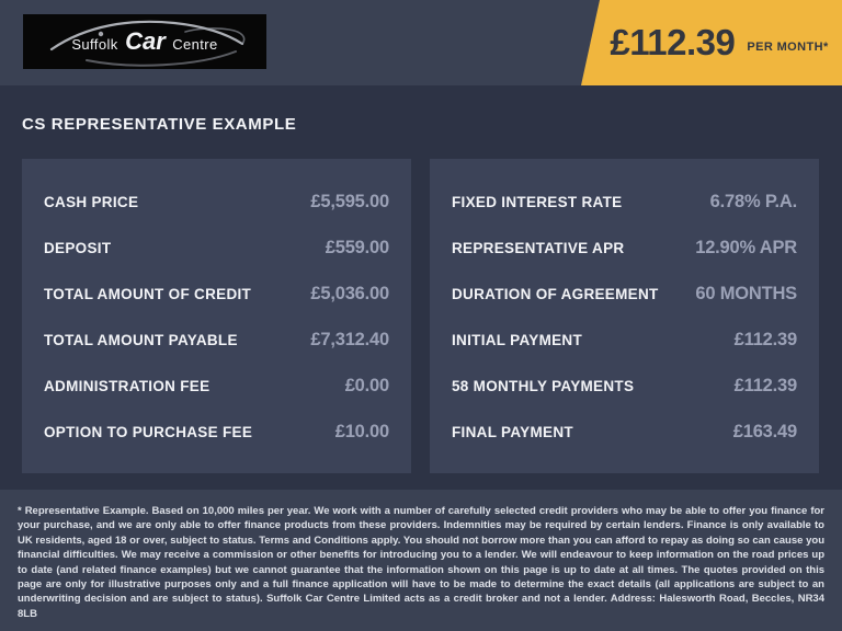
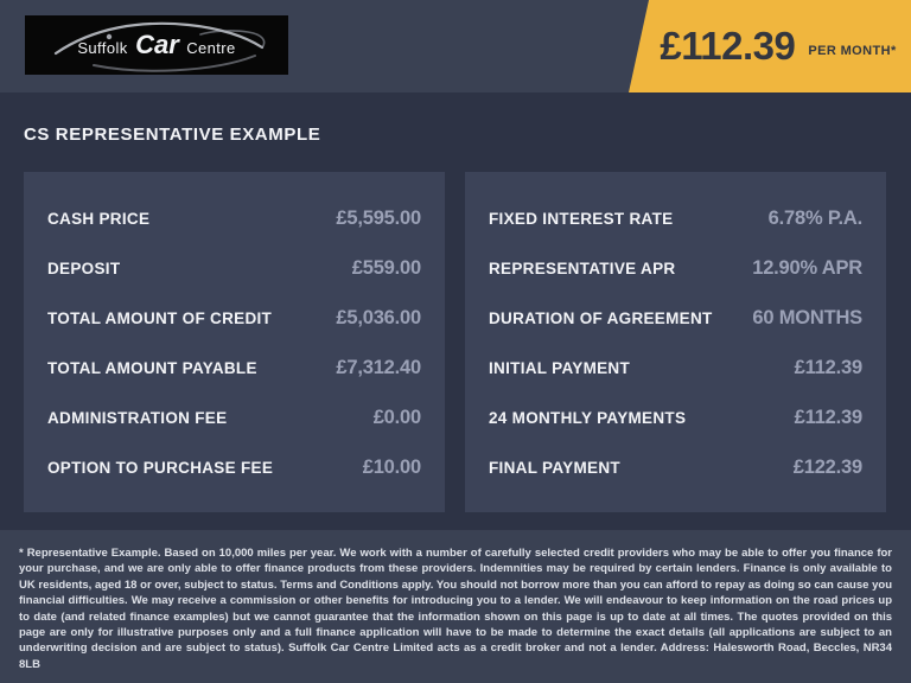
  Suffolk Car Centre
  £112.39
  PER MONTH*
  CS REPRESENTATIVE EXAMPLE
  CASH PRICE
  £5,595.00
  DEPOSIT
  £559.00
  TOTAL AMOUNT OF CREDIT
  £5,036.00
  TOTAL AMOUNT PAYABLE
  £7,312.40
  ADMINISTRATION FEE
  £0.00
  OPTION TO PURCHASE FEE
  £10.00
  FIXED INTEREST RATE
  6.78% P.A.
  REPRESENTATIVE APR
  12.90% APR
  DURATION OF AGREEMENT
  60 MONTHS
  INITIAL PAYMENT
  £112.39
- 58 MONTHLY PAYMENTS
+ 24 MONTHLY PAYMENTS
  £112.39
  FINAL PAYMENT
- £163.49
+ £122.39
  * Representative Example. Based on 10,000 miles per year. We work with a number of carefully selected credit providers who may be able to offer you finance for your purchase, and we are only able to offer finance products from these providers. Indemnities may be required by certain lenders. Finance is only available to UK residents, aged 18 or over, subject to status. Terms and Conditions apply. You should not borrow more than you can afford to repay as doing so can cause you financial difficulties. We may receive a commission or other benefits for introducing you to a lender. We will endeavour to keep information on the road prices up to date (and related finance examples) but we cannot guarantee that the information shown on this page is up to date at all times. The quotes provided on this page are only for illustrative purposes only and a full finance application will have to be made to determine the exact details (all applications are subject to an underwriting decision and are subject to status). Suffolk Car Centre Limited acts as a credit broker and not a lender. Address: Halesworth Road, Beccles, NR34 8LB
